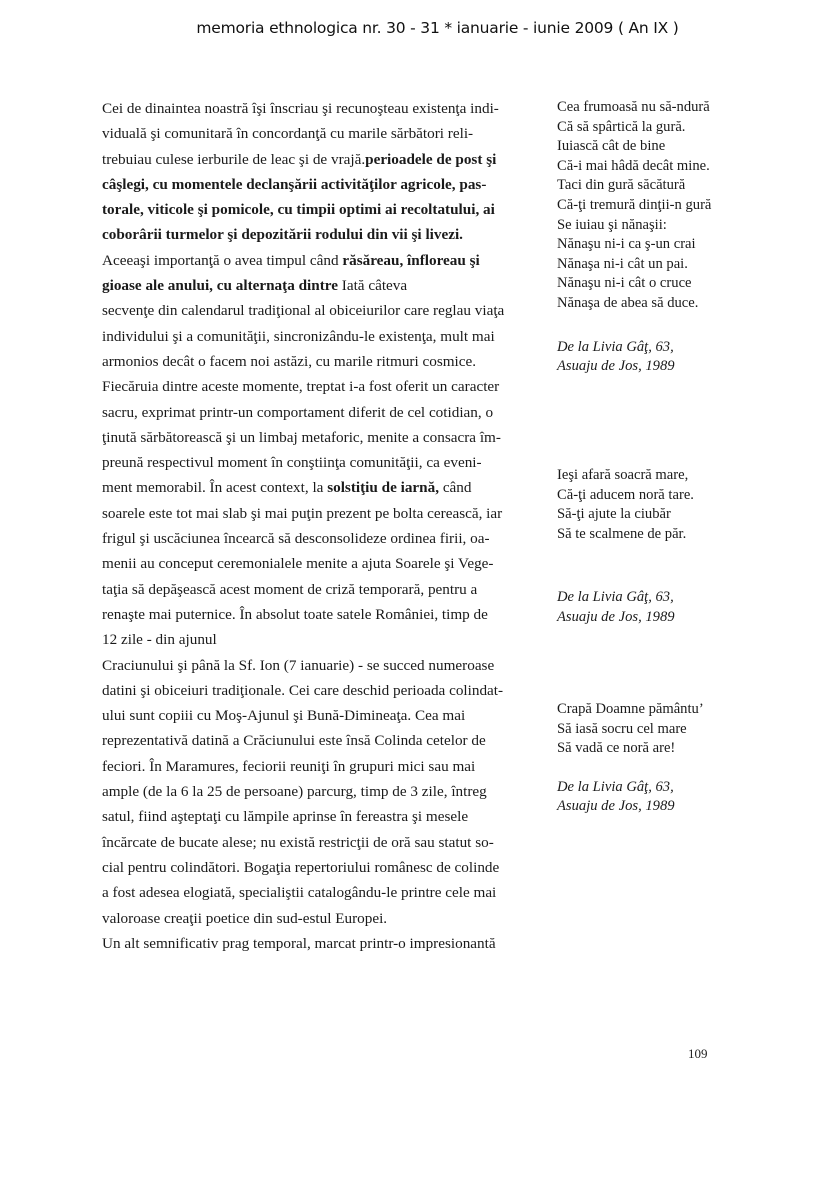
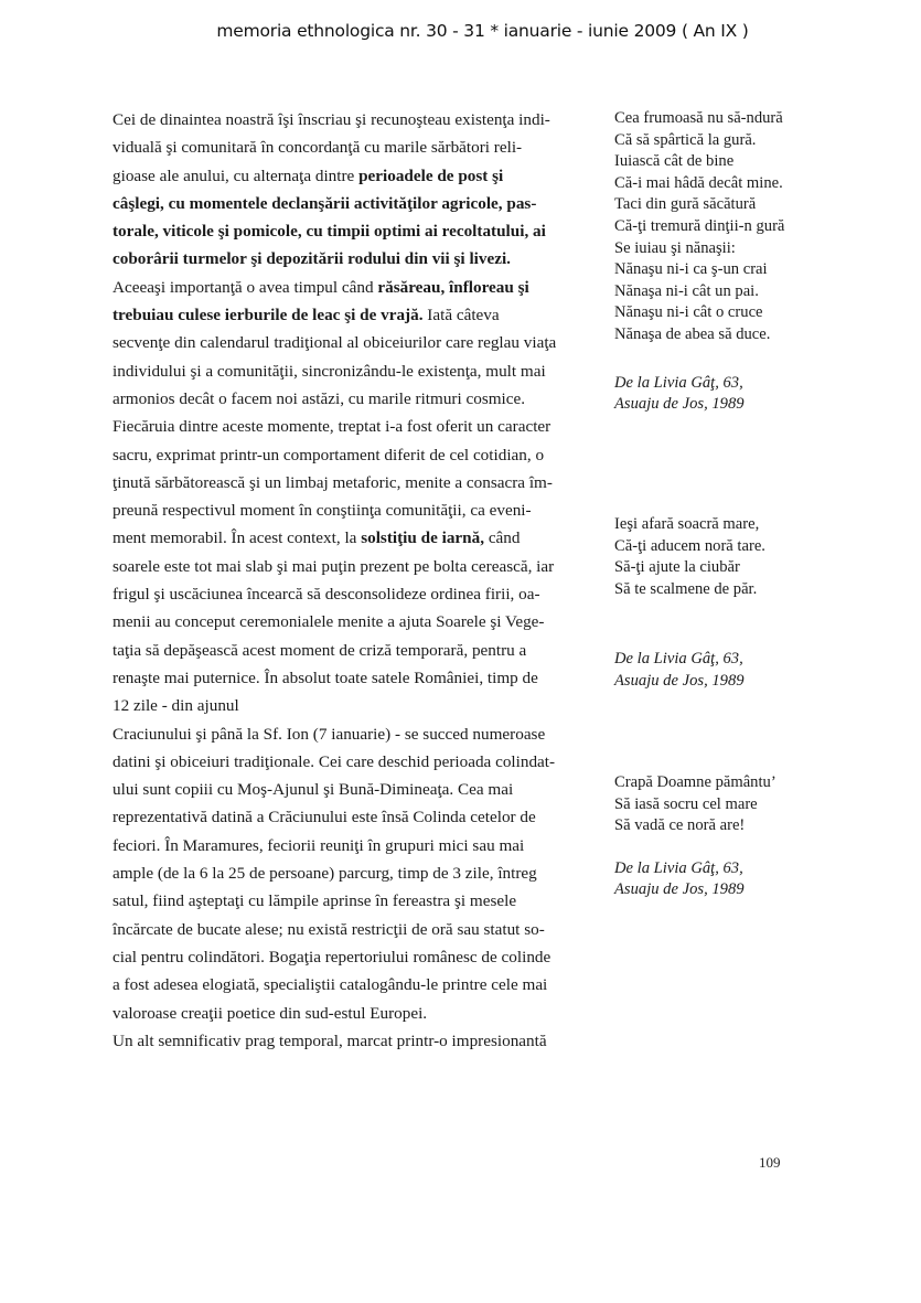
  memoria ethnologica nr. 30 - 31 * ianuarie - iunie 2009 ( An IX )
  Cei de dinaintea noastră îşi înscriau şi recunoşteau existenţa indi-
  viduală şi comunitară în concordanţă cu marile sărbători reli-
- trebuiau culese ierburile de leac şi de vrajă.perioadele de post şi
+ gioase ale anului, cu alternaţa dintre perioadele de post şi
  câşlegi, cu momentele declanşării activităţilor agricole, pas-
  torale, viticole şi pomicole, cu timpii optimi ai recoltatului, ai
  coborârii turmelor şi depozitării rodului din vii şi livezi.
  Aceeaşi importanţă o avea timpul când răsăreau, înfloreau şi
- gioase ale anului, cu alternaţa dintre Iată câteva
+ trebuiau culese ierburile de leac şi de vrajă. Iată câteva
  secvenţe din calendarul tradiţional al obiceiurilor care reglau viaţa
  individului şi a comunităţii, sincronizându-le existenţa, mult mai
  armonios decât o facem noi astăzi, cu marile ritmuri cosmice.
  Fiecăruia dintre aceste momente, treptat i-a fost oferit un caracter
  sacru, exprimat printr-un comportament diferit de cel cotidian, o
  ţinută sărbătorească şi un limbaj metaforic, menite a consacra îm-
  preună respectivul moment în conştiinţa comunităţii, ca eveni-
  ment memorabil. În acest context, la solstiţiu de iarnă, când
  soarele este tot mai slab şi mai puţin prezent pe bolta cerească, iar
  frigul şi uscăciunea încearcă să desconsolideze ordinea firii, oa-
  menii au conceput ceremonialele menite a ajuta Soarele şi Vege-
  taţia să depăşească acest moment de criză temporară, pentru a
  renaşte mai puternice. În absolut toate satele României, timp de
  12 zile - din ajunul
  Craciunului şi până la Sf. Ion (7 ianuarie) - se succed numeroase
  datini şi obiceiuri tradiţionale. Cei care deschid perioada colindat-
  ului sunt copiii cu Moş-Ajunul şi Bună-Dimineaţa. Cea mai
  reprezentativă datină a Crăciunului este însă Colinda cetelor de
  feciori. În Maramures, feciorii reuniţi în grupuri mici sau mai
  ample (de la 6 la 25 de persoane) parcurg, timp de 3 zile, întreg
  satul, fiind aşteptaţi cu lămpile aprinse în fereastra şi mesele
  încărcate de bucate alese; nu există restricţii de oră sau statut so-
  cial pentru colindători. Bogaţia repertoriului românesc de colinde
  a fost adesea elogiată, specialiştii catalogându-le printre cele mai
  valoroase creaţii poetice din sud-estul Europei.
  Un alt semnificativ prag temporal, marcat printr-o impresionantă
  Cea frumoasă nu să-ndură
  Că să spârtică la gură.
  Iuiască cât de bine
  Că-i mai hâdă decât mine.
  Taci din gură săcătură
  Că-ţi tremură dinţii-n gură
  Se iuiau şi nănaşii:
  Nănaşu ni-i ca ş-un crai
  Nănaşa ni-i cât un pai.
  Nănaşu ni-i cât o cruce
  Nănaşa de abea să duce.
  De la Livia Gâţ, 63,
  Asuaju de Jos, 1989
  Ieşi afară soacră mare,
  Că-ţi aducem noră tare.
  Să-ţi ajute la ciubăr
  Să te scalmene de păr.
  De la Livia Gâţ, 63,
  Asuaju de Jos, 1989
  Crapă Doamne pământu’
  Să iasă socru cel mare
  Să vadă ce noră are!
  De la Livia Gâţ, 63,
  Asuaju de Jos, 1989
  109
